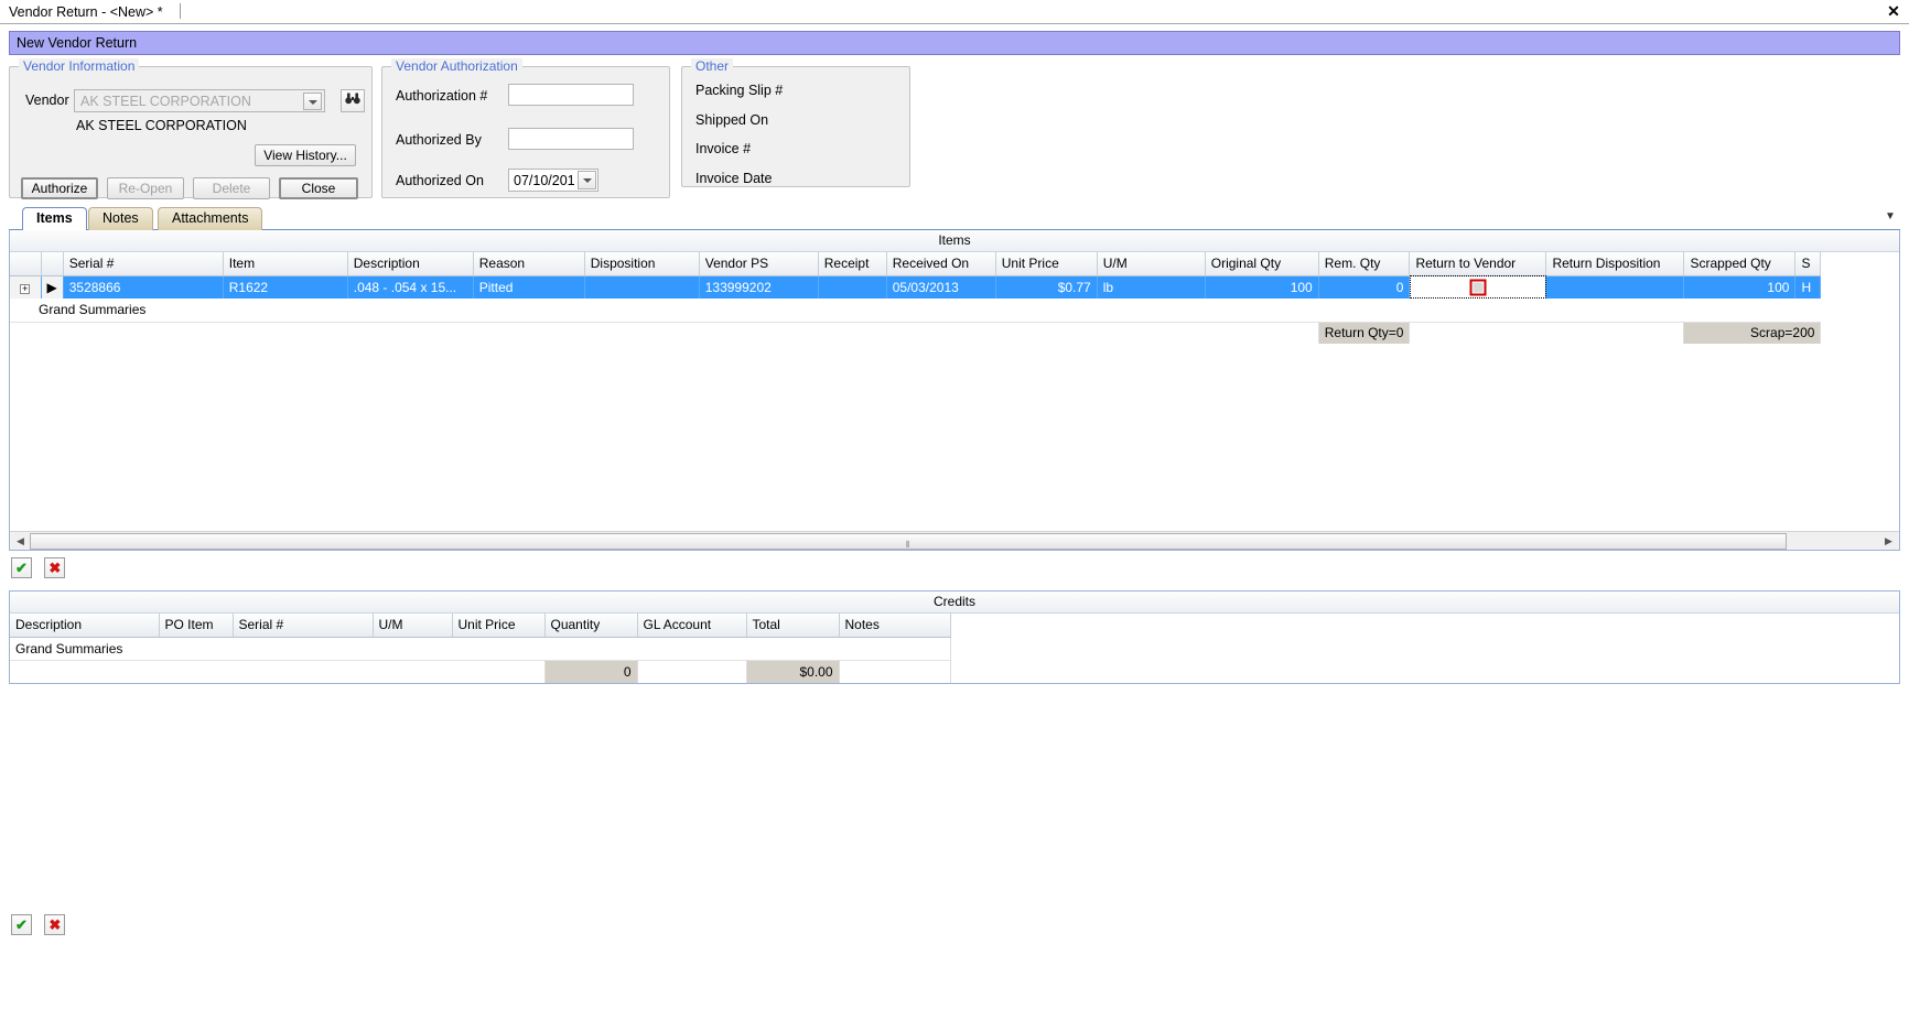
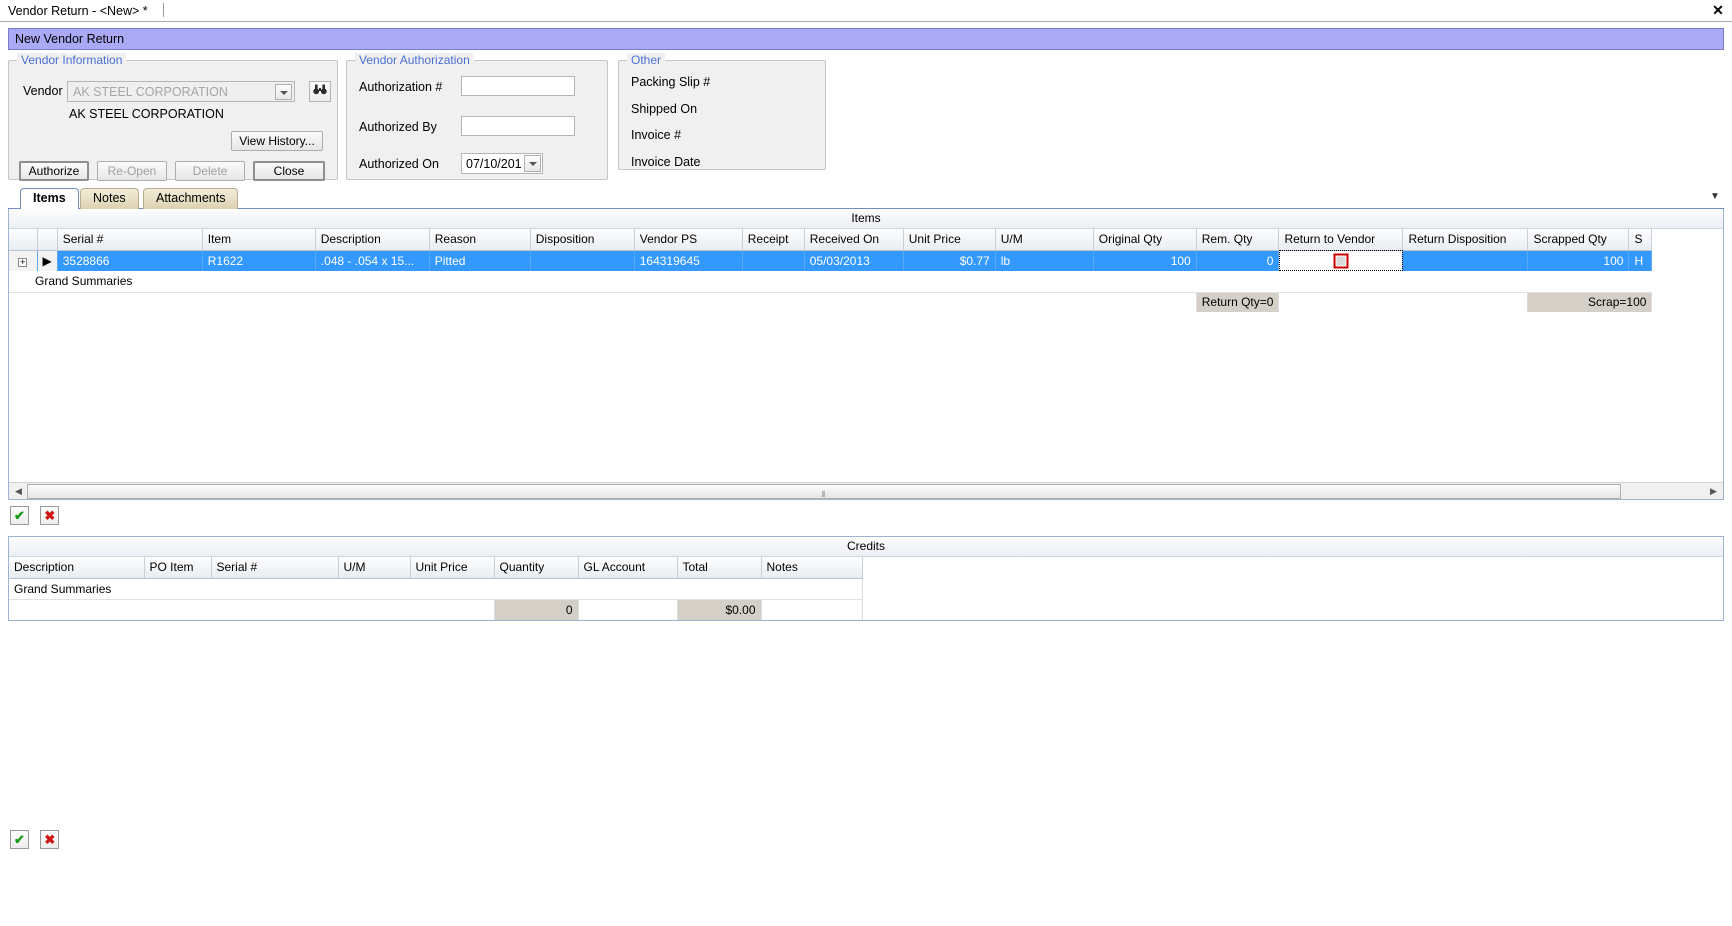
  Vendor Return - <New> *
  ✕
  New Vendor Return
  Vendor Information
  Vendor
  AK STEEL CORPORATION
  AK STEEL CORPORATION
  View History...
  Authorize
  Re-Open
  Delete
  Close
  Vendor Authorization
  Authorization #
  Authorized By
  Authorized On
  07/10/201
  Other
  Packing Slip #
  Shipped On
  Invoice #
  Invoice Date
  Items
  Notes
  Attachments
  ▼
  Items
  		Serial #	Item	Description	Reason	Disposition	Vendor PS	Receipt	Received On	Unit Price	U/M	Original Qty	Rem. Qty	Return to Vendor	Return Disposition	Scrapped Qty	S
- +	▶	3528866	R1622	.048 - .054 x 15...	Pitted		133999202		05/03/2013	$0.77	lb	100	0			100	H
+ +	▶	3528866	R1622	.048 - .054 x 15...	Pitted		164319645		05/03/2013	$0.77	lb	100	0			100	H
  Grand Summaries
- 	Return Qty=0		Scrap=200
+ 	Return Qty=0		Scrap=100
  ◀
  ▶
  ⦀
  ✔ ✖
  Credits
  Description	PO Item	Serial #	U/M	Unit Price	Quantity	GL Account	Total	Notes
  Grand Summaries
  	0		$0.00
  ✔ ✖
